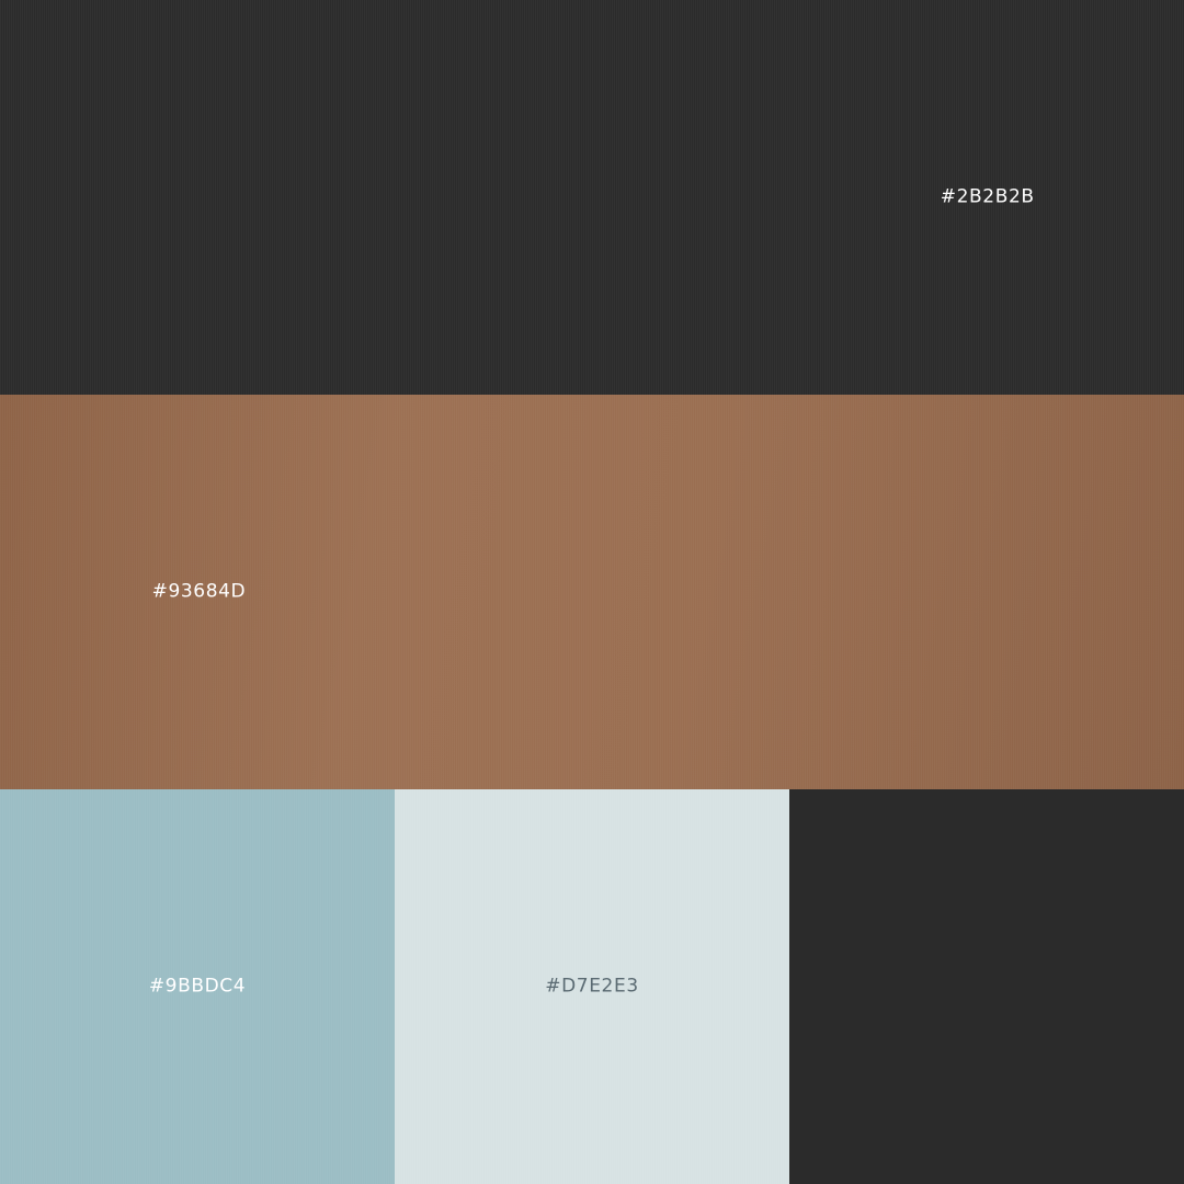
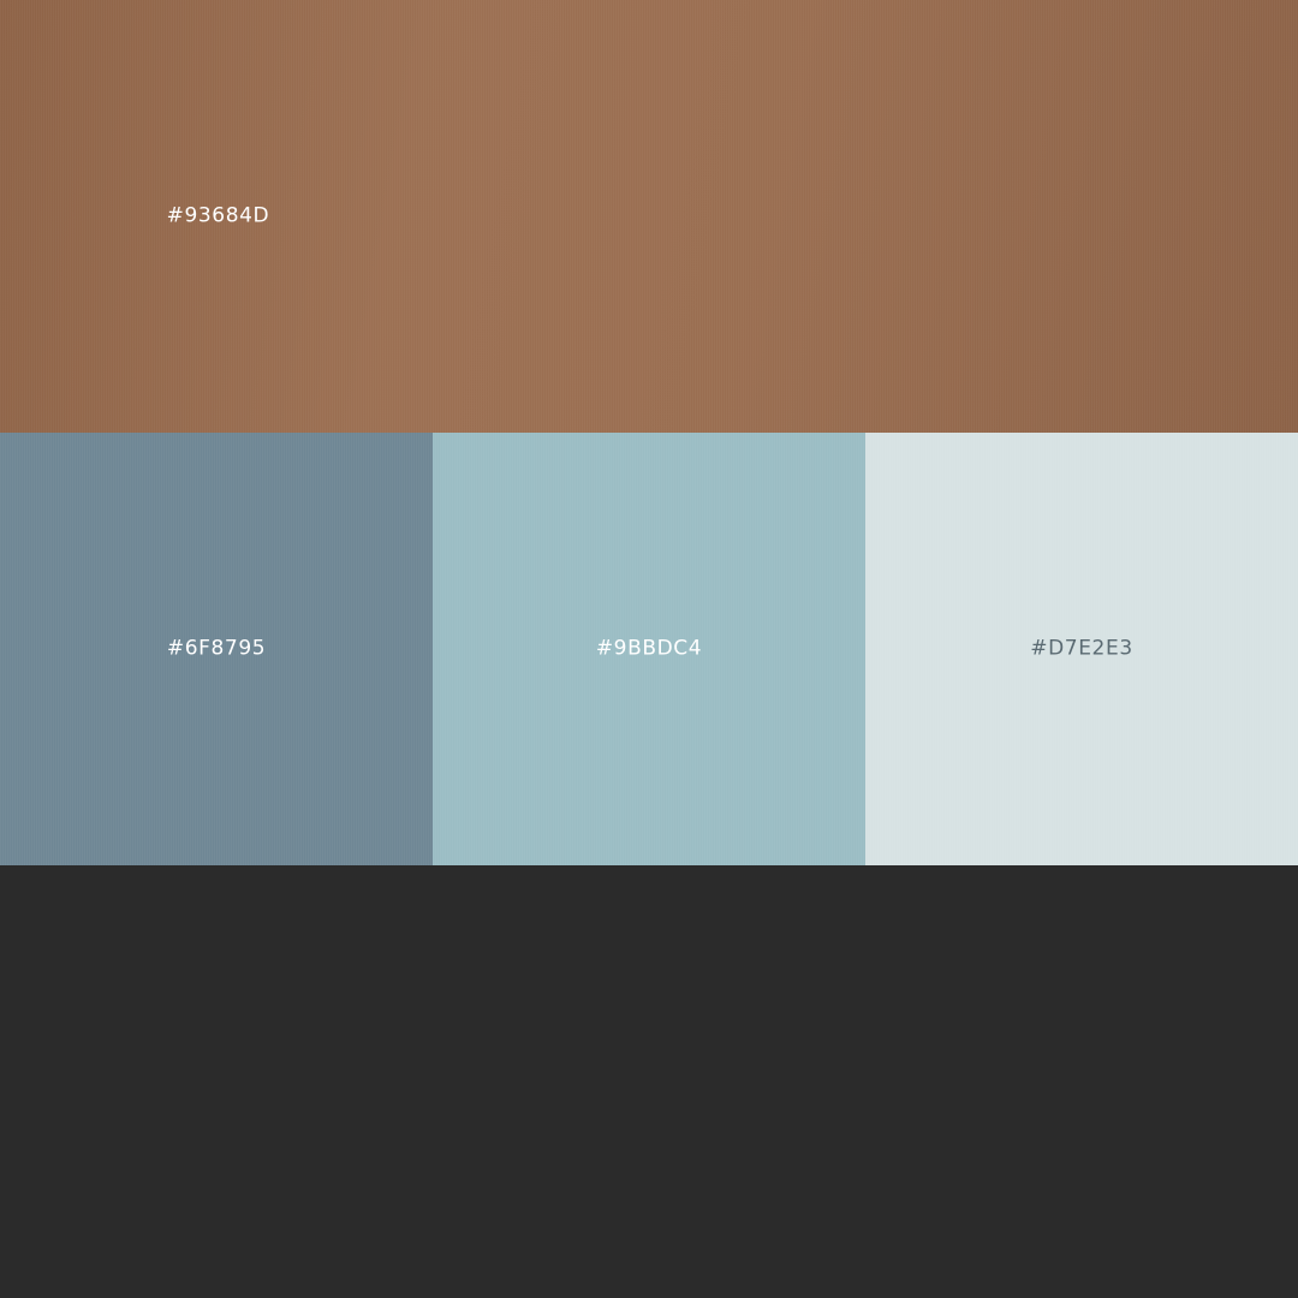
- #2B2B2B
  #93684D
+ #6F8795
  #9BBDC4
  #D7E2E3
